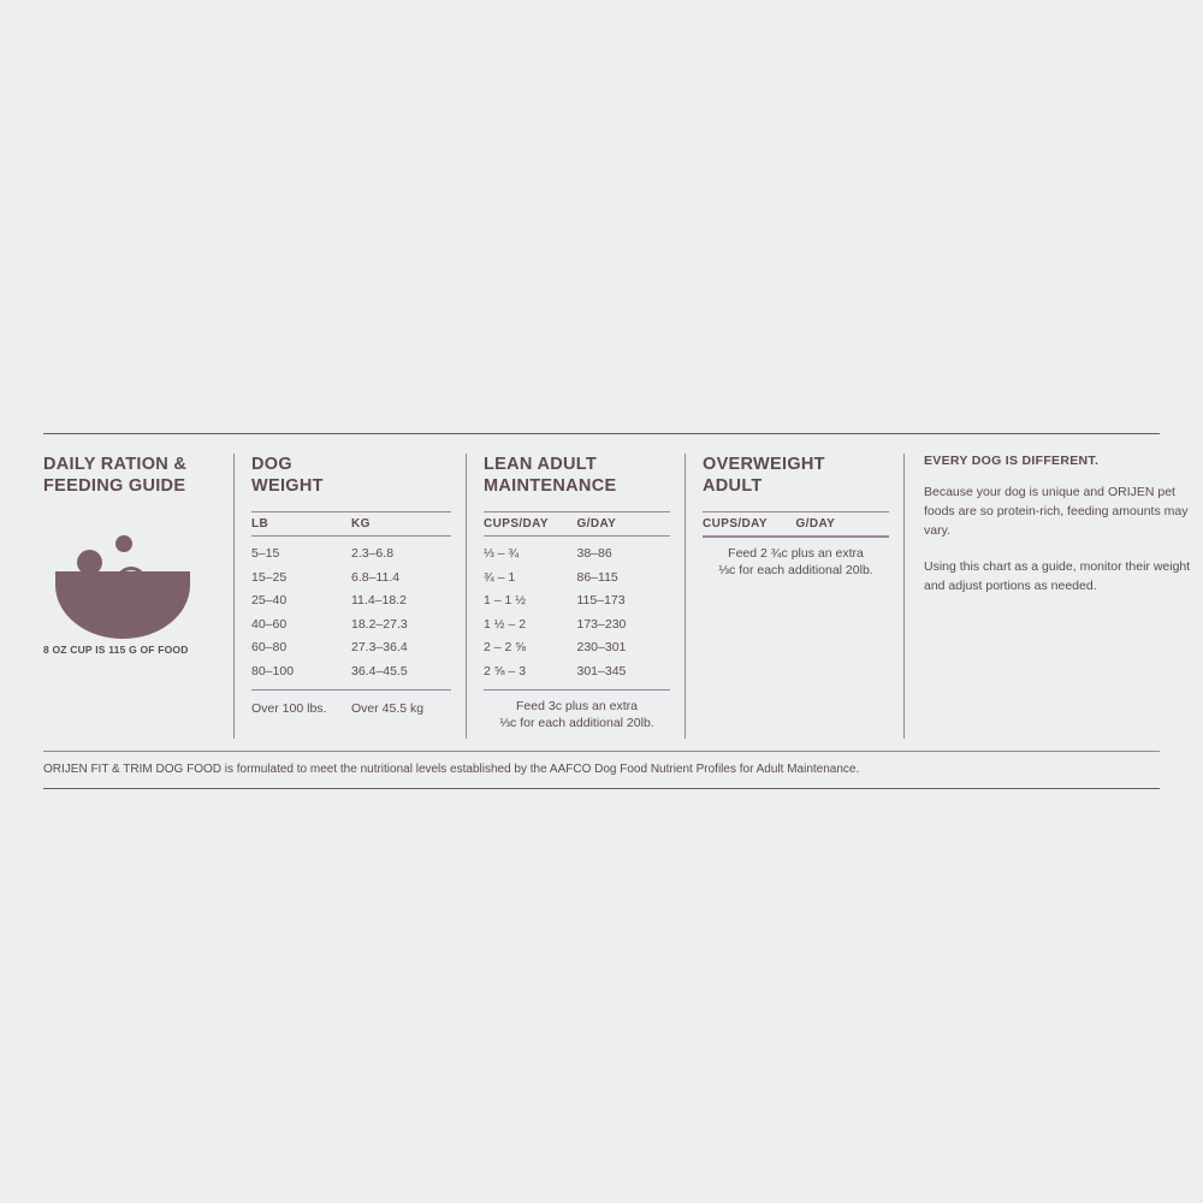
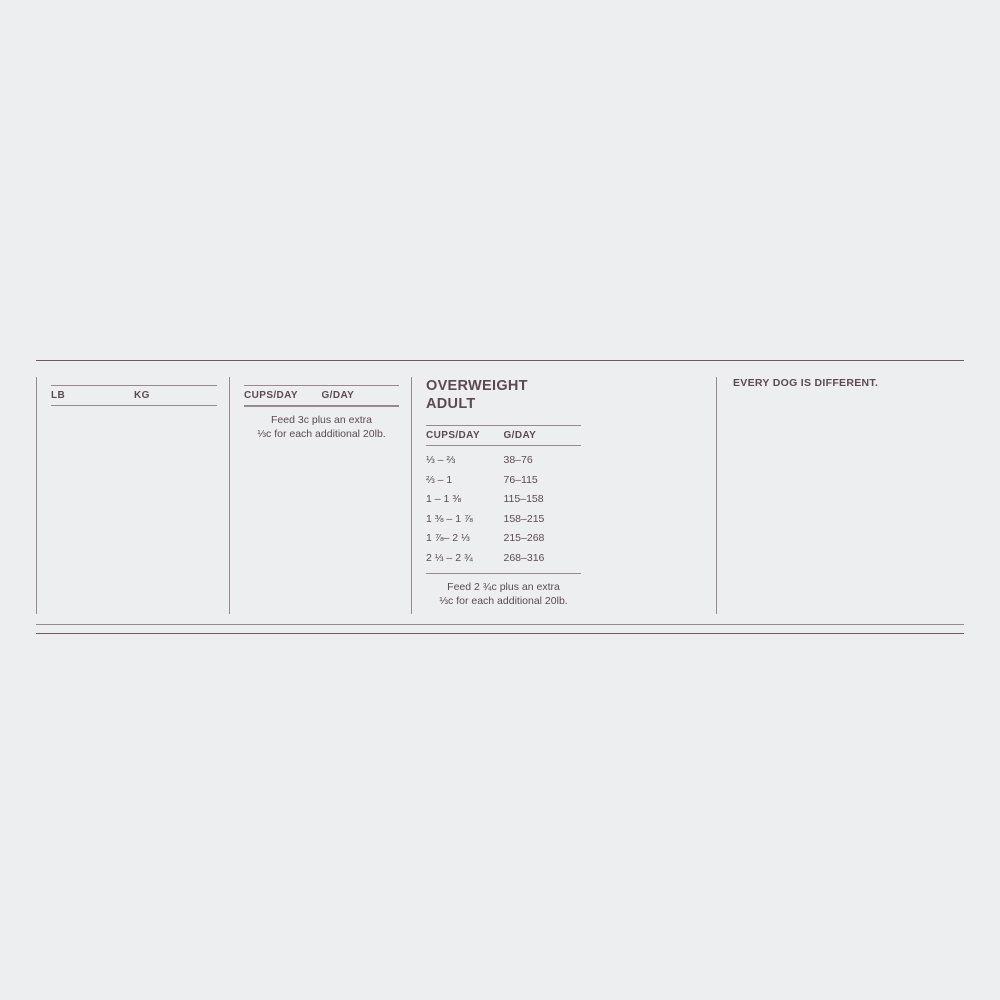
- DAILY RATION &
- FEEDING GUIDE
- 8 OZ CUP IS 115 G OF FOOD
- DOG
- WEIGHT
  LB
  KG
- 5–15
- 2.3–6.8
- 15–25
- 6.8–11.4
- 25–40
- 11.4–18.2
- 40–60
- 18.2–27.3
- 60–80
- 27.3–36.4
- 80–100
- 36.4–45.5
- Over 100 lbs.
- Over 45.5 kg
- LEAN ADULT
- MAINTENANCE
  CUPS/DAY
  G/DAY
- ⅓ – ¾
- 38–86
- ¾ – 1
- 86–115
- 1 – 1 ½
- 115–173
- 1 ½ – 2
- 173–230
- 2 – 2 ⅝
- 230–301
- 2 ⅝ – 3
- 301–345
  Feed 3c plus an extra
  ⅓c for each additional 20lb.
  OVERWEIGHT
  ADULT
  CUPS/DAY
  G/DAY
+ ⅓ – ⅔
+ 38–76
+ ⅔ – 1
+ 76–115
+ 1 – 1 ⅜
+ 115–158
+ 1 ⅜ – 1 ⅞
+ 158–215
+ 1 ⅞– 2 ⅓
+ 215–268
+ 2 ⅓ – 2 ¾
+ 268–316
  Feed 2 ¾c plus an extra
  ⅓c for each additional 20lb.
  EVERY DOG IS DIFFERENT.
- Because your dog is unique and ORIJEN pet foods are so protein-rich, feeding amounts may vary.
- Using this chart as a guide, monitor their weight and adjust portions as needed.
- ORIJEN FIT & TRIM DOG FOOD is formulated to meet the nutritional levels established by the AAFCO Dog Food Nutrient Profiles for Adult Maintenance.
